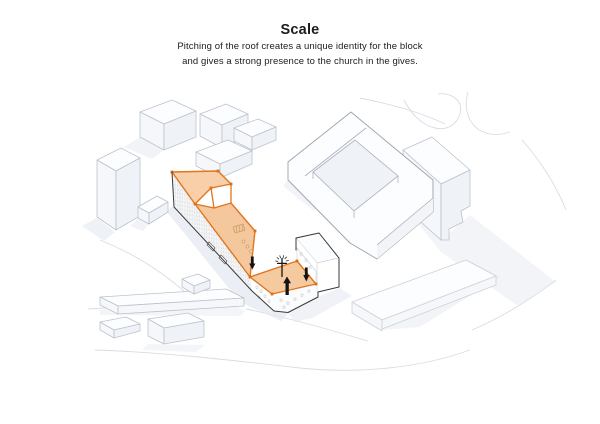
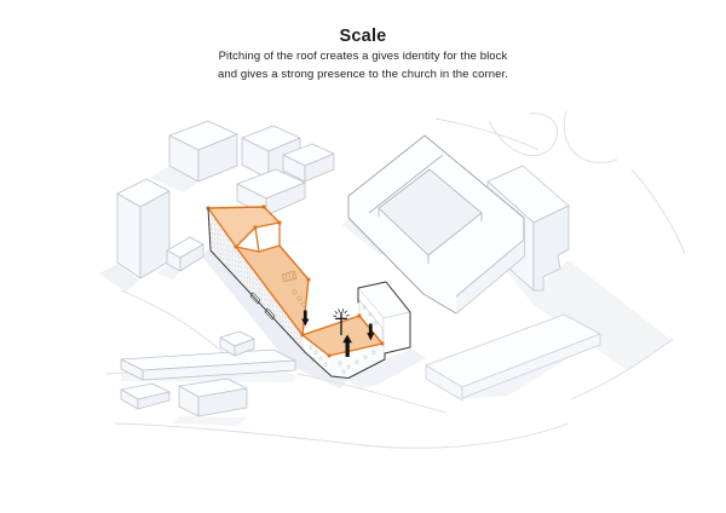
  Scale
- Pitching of the roof creates a unique identity for the block
+ Pitching of the roof creates a gives identity for the block
- and gives a strong presence to the church in the gives.
+ and gives a strong presence to the church in the corner.
